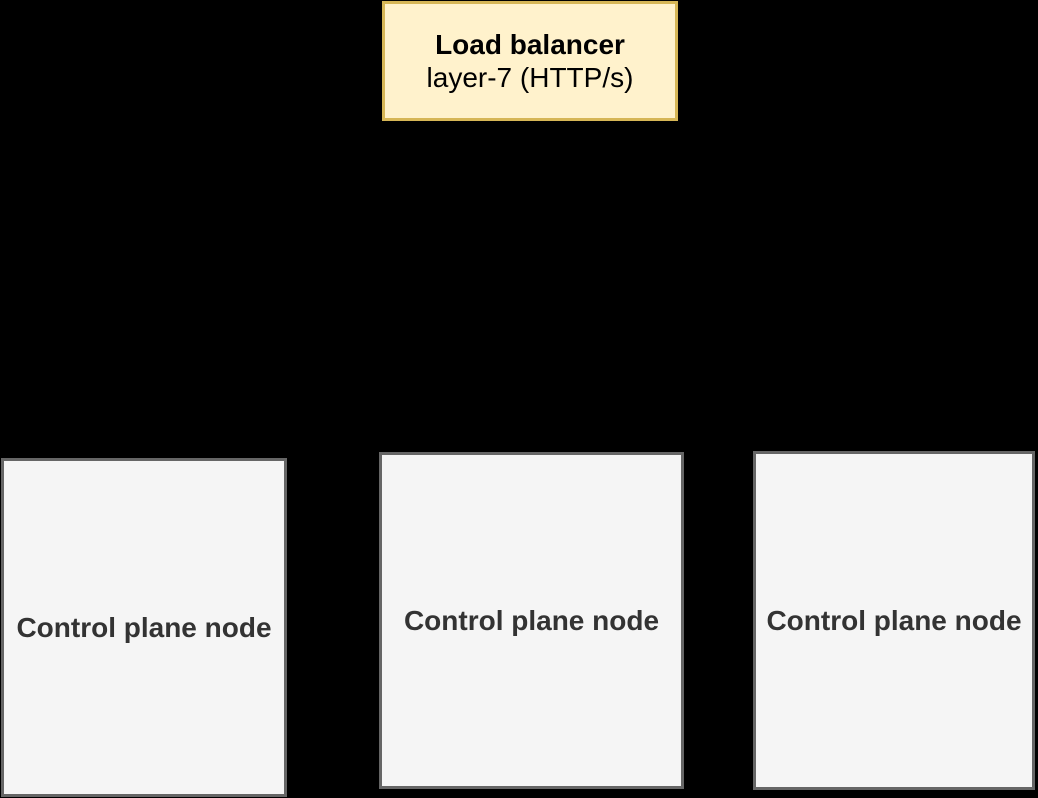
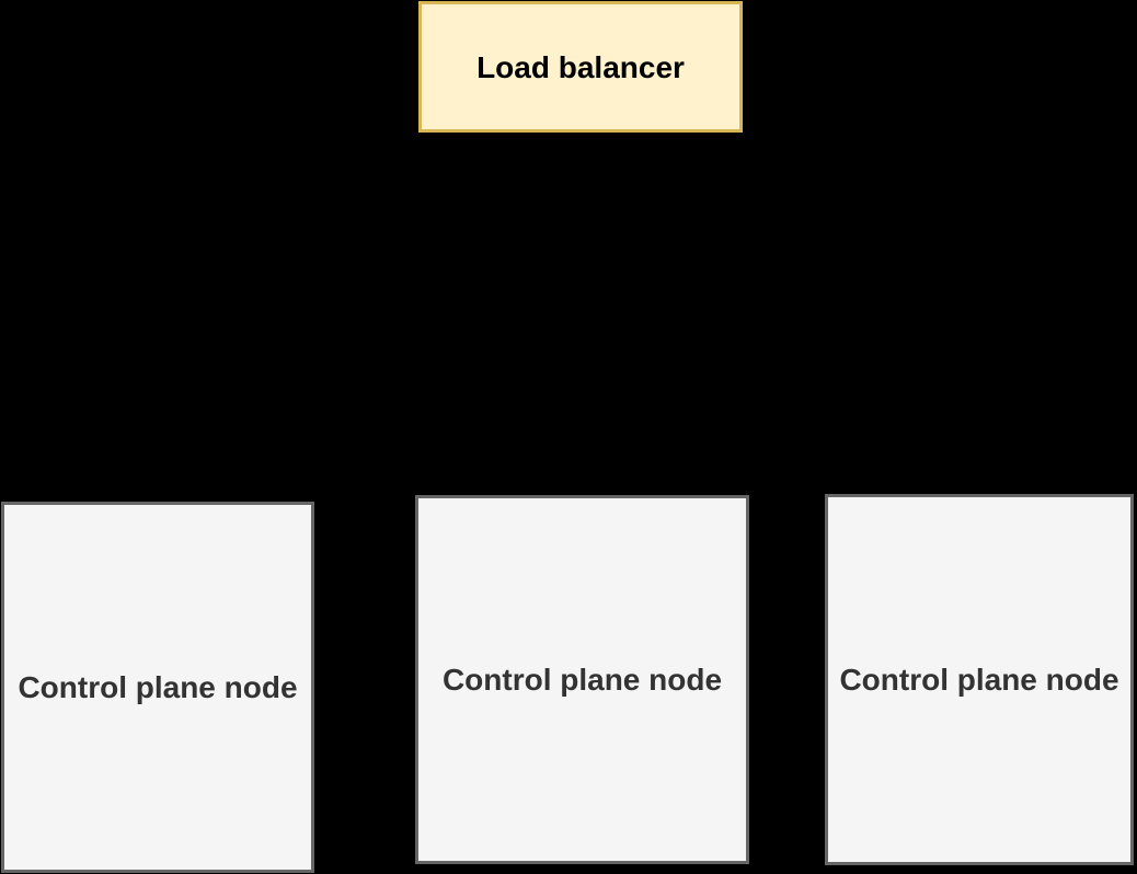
  Load balancer
- layer-7 (HTTP/s)
  Control plane node
  Control plane node
  Control plane node
